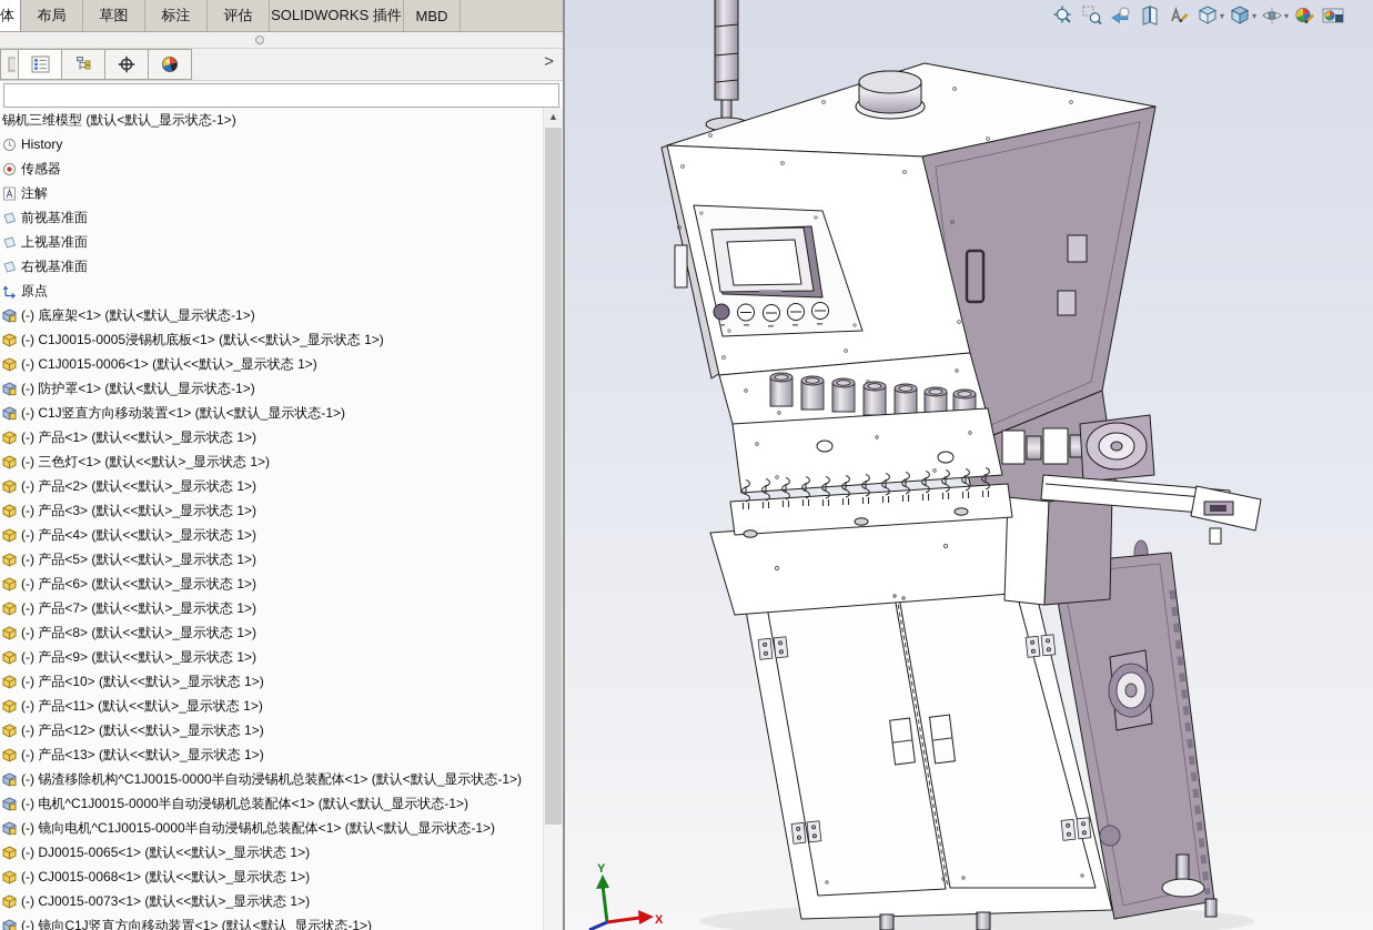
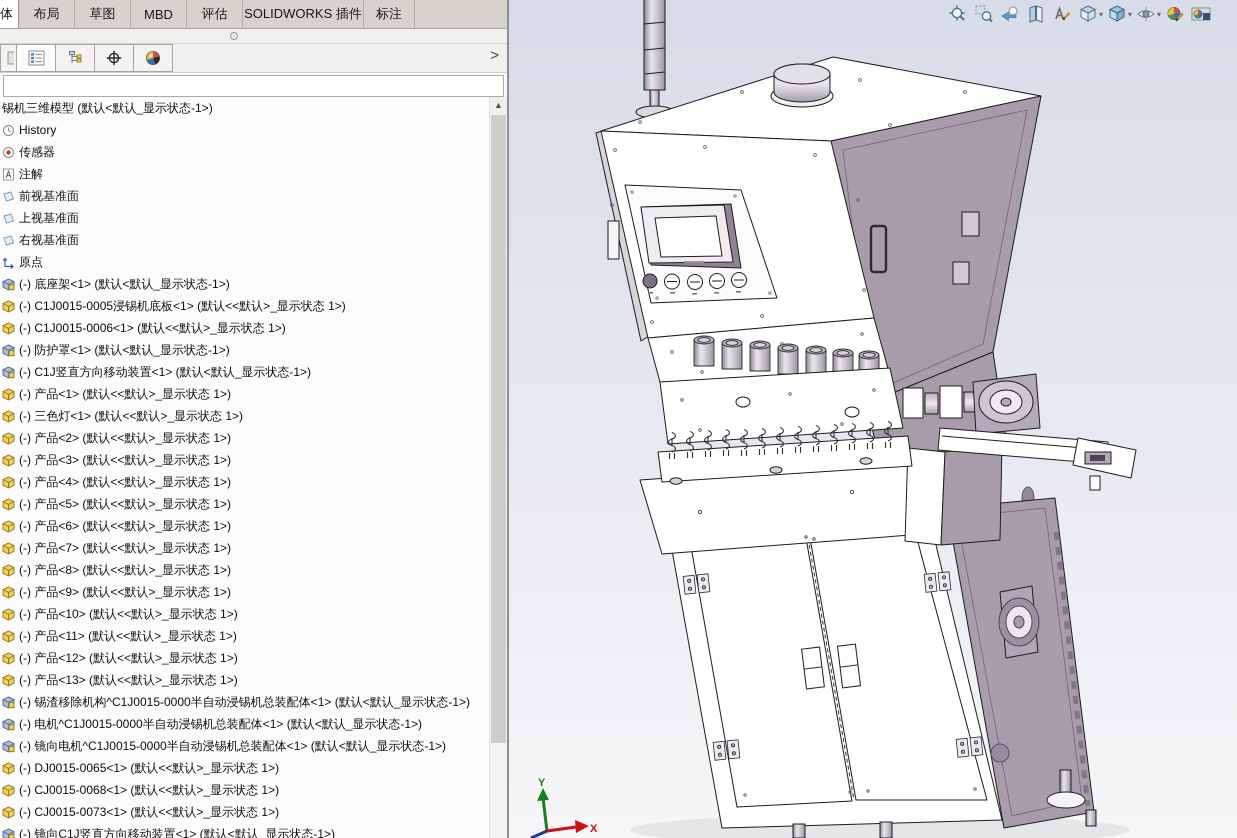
  体
  布局
  草图
- 标注
+ MBD
  评估
  SOLIDWORKS 插件
- MBD
+ 标注
  >
  锡机三维模型 (默认<默认_显示状态-1>)
  History
  传感器
  注解
  前视基准面
  上视基准面
  右视基准面
  原点
  (-) 底座架<1> (默认<默认_显示状态-1>)
  (-) C1J0015-0005浸锡机底板<1> (默认<<默认>_显示状态 1>)
  (-) C1J0015-0006<1> (默认<<默认>_显示状态 1>)
  (-) 防护罩<1> (默认<默认_显示状态-1>)
  (-) C1J竖直方向移动装置<1> (默认<默认_显示状态-1>)
  (-) 产品<1> (默认<<默认>_显示状态 1>)
  (-) 三色灯<1> (默认<<默认>_显示状态 1>)
  (-) 产品<2> (默认<<默认>_显示状态 1>)
  (-) 产品<3> (默认<<默认>_显示状态 1>)
  (-) 产品<4> (默认<<默认>_显示状态 1>)
  (-) 产品<5> (默认<<默认>_显示状态 1>)
  (-) 产品<6> (默认<<默认>_显示状态 1>)
  (-) 产品<7> (默认<<默认>_显示状态 1>)
  (-) 产品<8> (默认<<默认>_显示状态 1>)
  (-) 产品<9> (默认<<默认>_显示状态 1>)
  (-) 产品<10> (默认<<默认>_显示状态 1>)
  (-) 产品<11> (默认<<默认>_显示状态 1>)
  (-) 产品<12> (默认<<默认>_显示状态 1>)
  (-) 产品<13> (默认<<默认>_显示状态 1>)
  (-) 锡渣移除机构^C1J0015-0000半自动浸锡机总装配体<1> (默认<默认_显示状态-1>)
  (-) 电机^C1J0015-0000半自动浸锡机总装配体<1> (默认<默认_显示状态-1>)
  (-) 镜向电机^C1J0015-0000半自动浸锡机总装配体<1> (默认<默认_显示状态-1>)
  (-) DJ0015-0065<1> (默认<<默认>_显示状态 1>)
  (-) CJ0015-0068<1> (默认<<默认>_显示状态 1>)
  (-) CJ0015-0073<1> (默认<<默认>_显示状态 1>)
  (-) 镜向C1J竖直方向移动装置<1> (默认<默认_显示状态-1>)
  ▲
  ▾
  ▾
  ▾
  Y
  X
